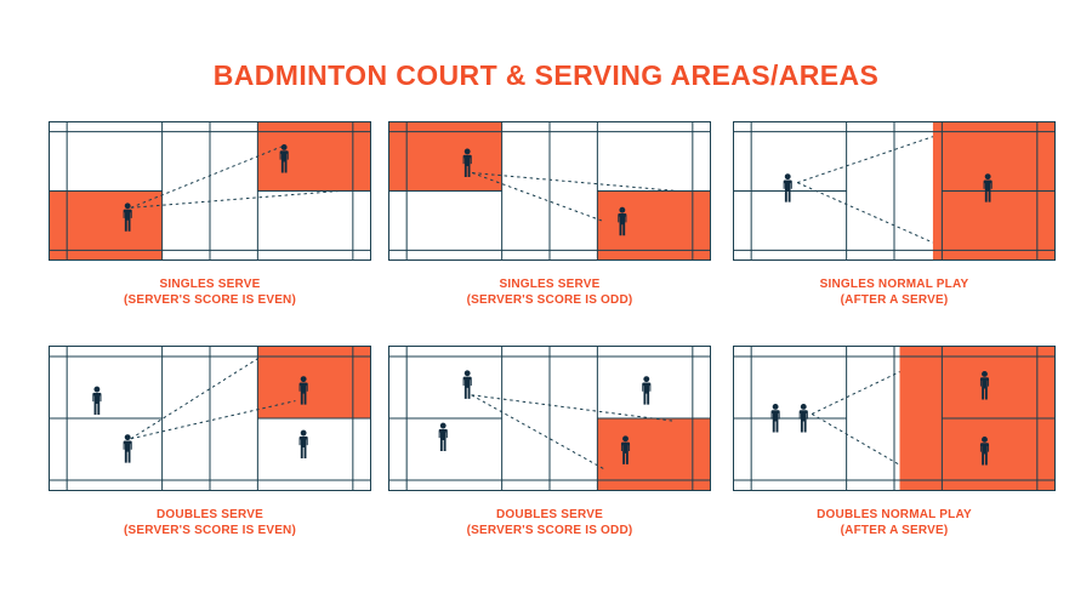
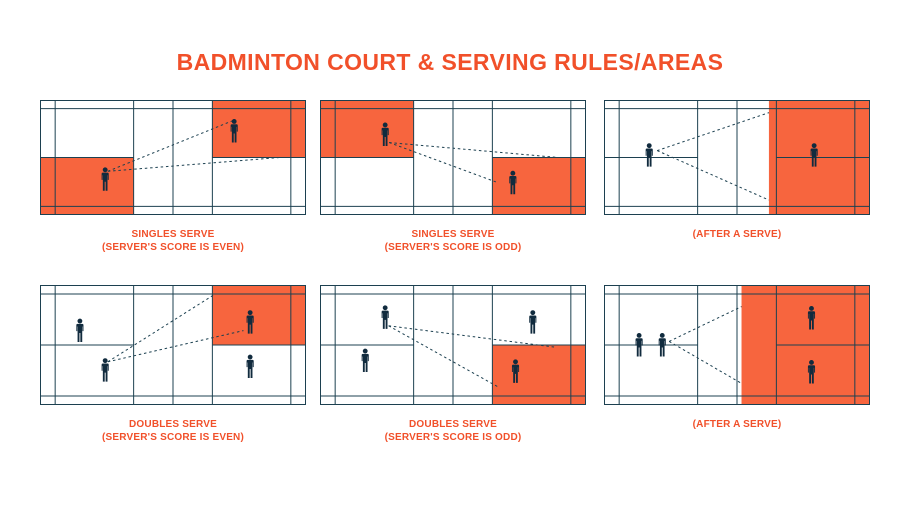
- BADMINTON COURT & SERVING AREAS/AREAS
+ BADMINTON COURT & SERVING RULES/AREAS
  SINGLES SERVE
  (SERVER'S SCORE IS EVEN)
  SINGLES SERVE
  (SERVER'S SCORE IS ODD)
- SINGLES NORMAL PLAY
  (AFTER A SERVE)
  DOUBLES SERVE
  (SERVER'S SCORE IS EVEN)
  DOUBLES SERVE
  (SERVER'S SCORE IS ODD)
- DOUBLES NORMAL PLAY
  (AFTER A SERVE)
